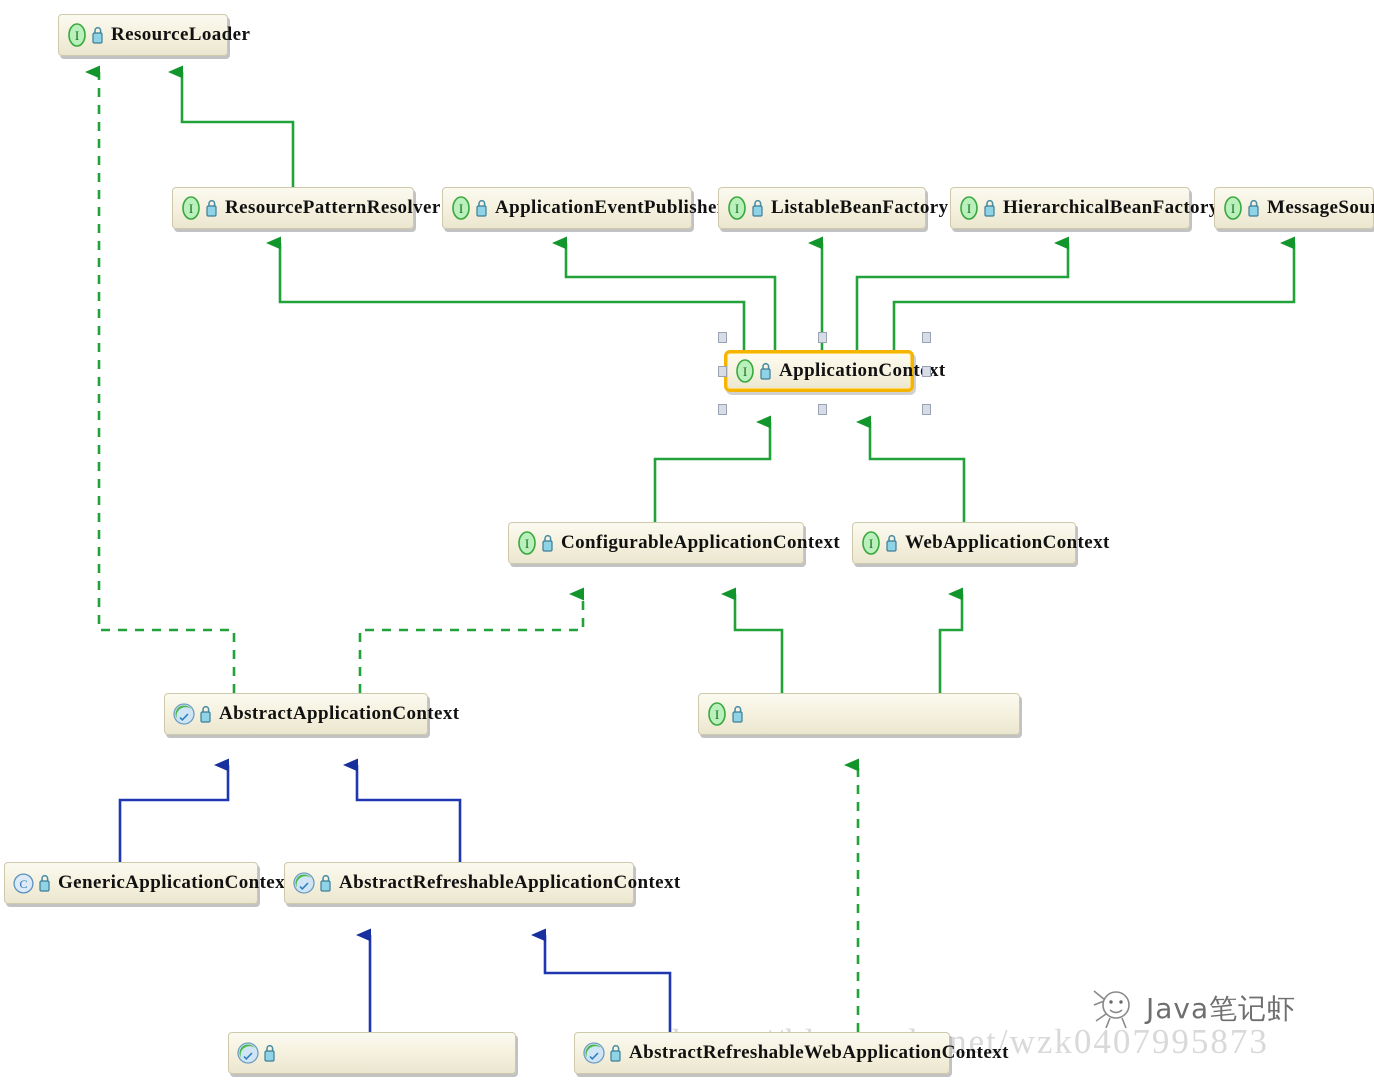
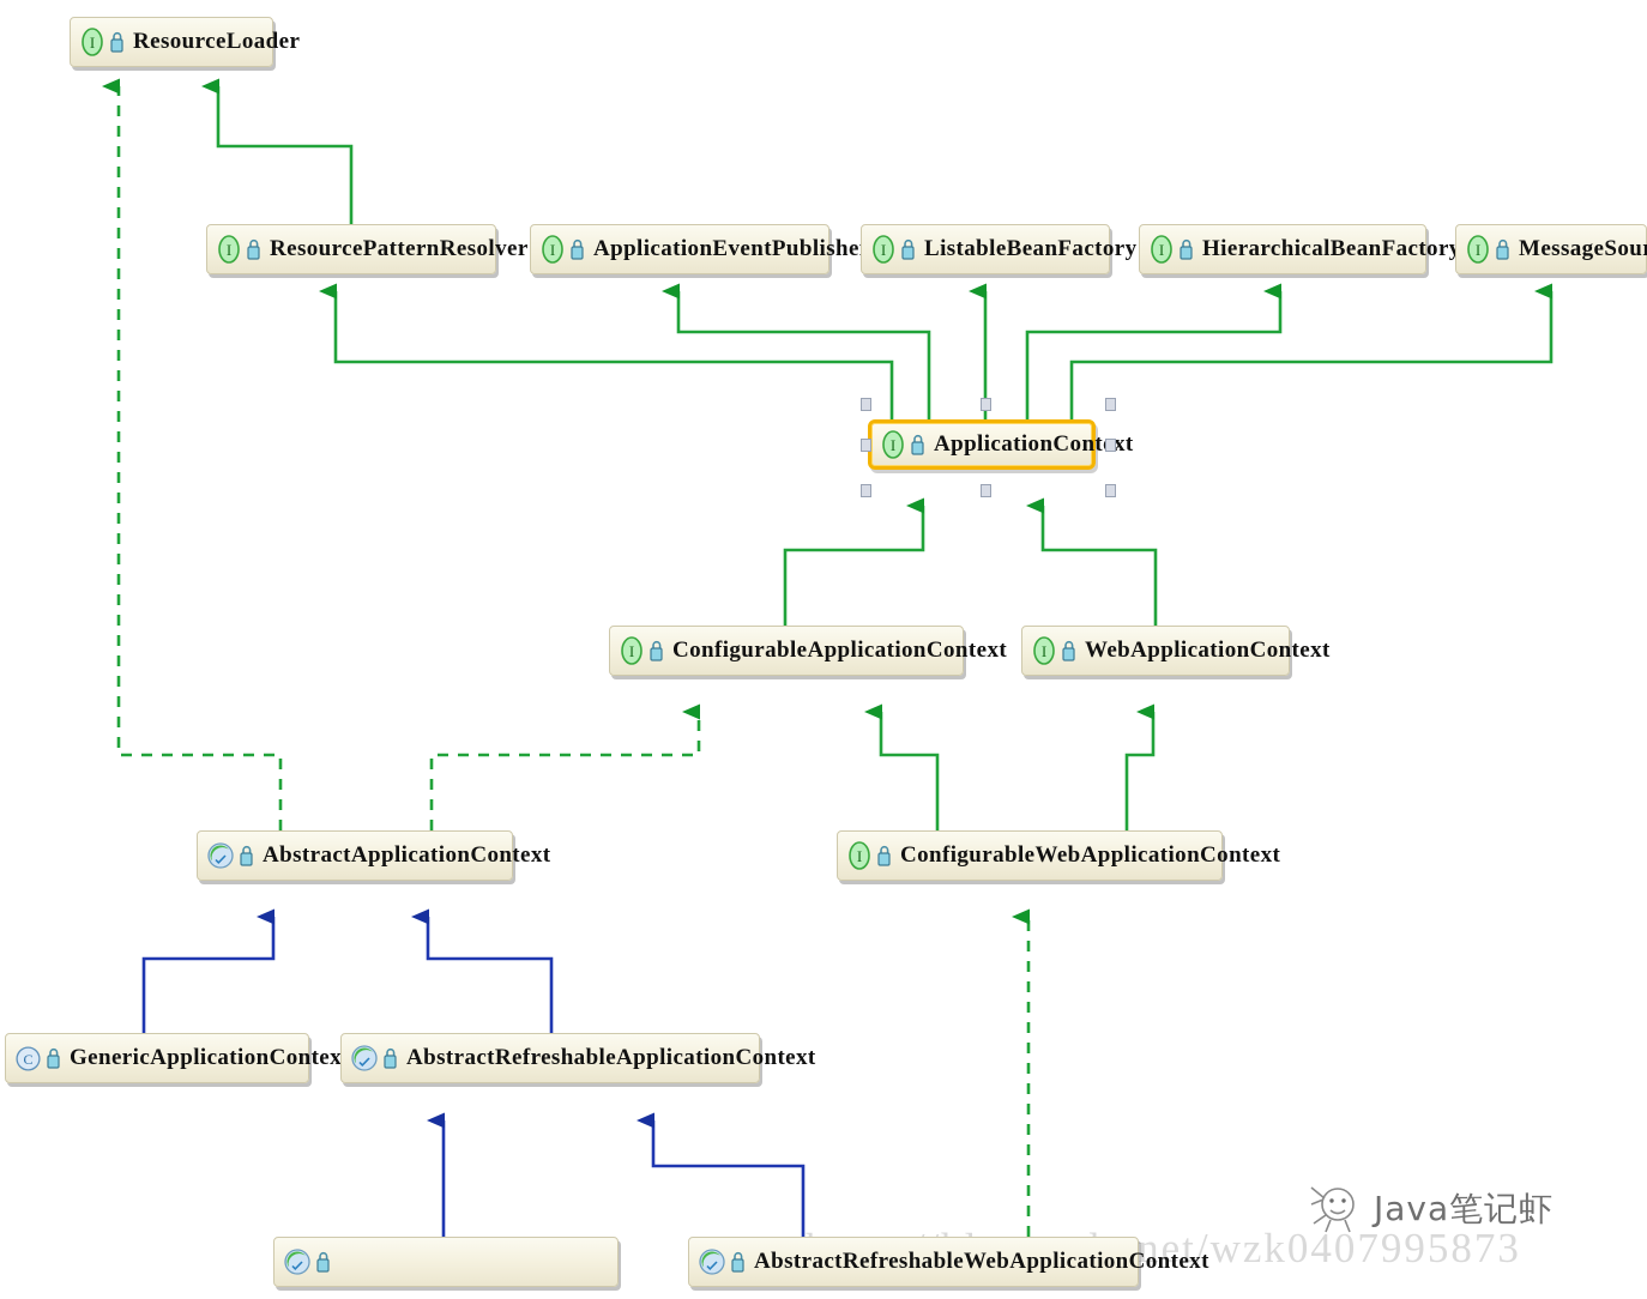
  I
  ResourceLoader
  I
  ResourcePatternResolver
  I
  ApplicationEventPublishe
  I
  ListableBeanFactory
  I
  HierarchicalBeanFactor
  I
  MessageSou
  I
  ApplicationContxt
  I
  ConfigurableApplicationContext
  I
  WebApplicationContext
  AbstractApplicationContext
  I
+ ConfigurableWebApplicationContext
  C
  GenericApplicationContex
  AbstractRefreshableApplicationContext
  AbstractRefreshableWebApplicationContext
  Java笔记虾
